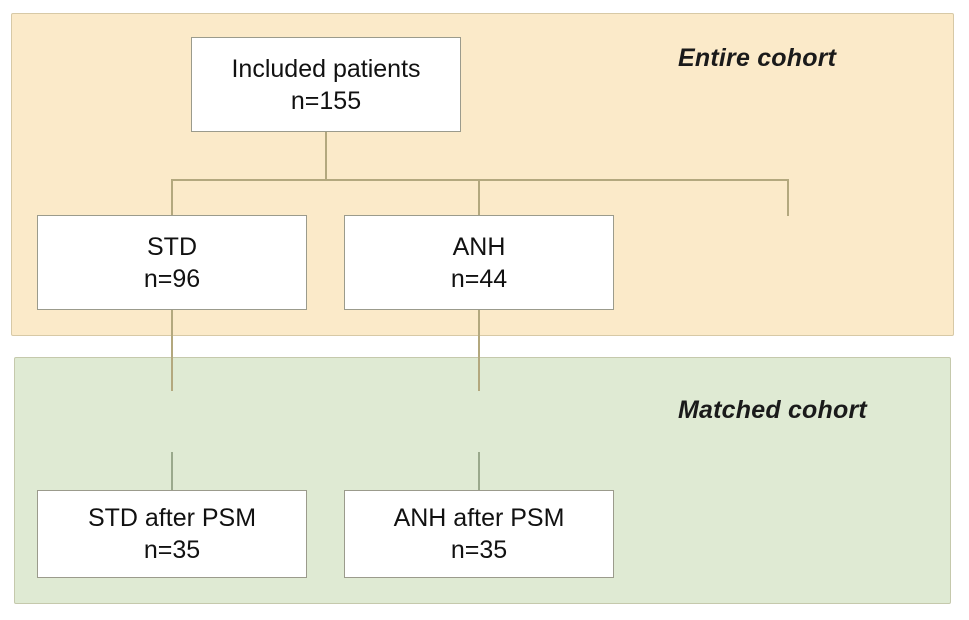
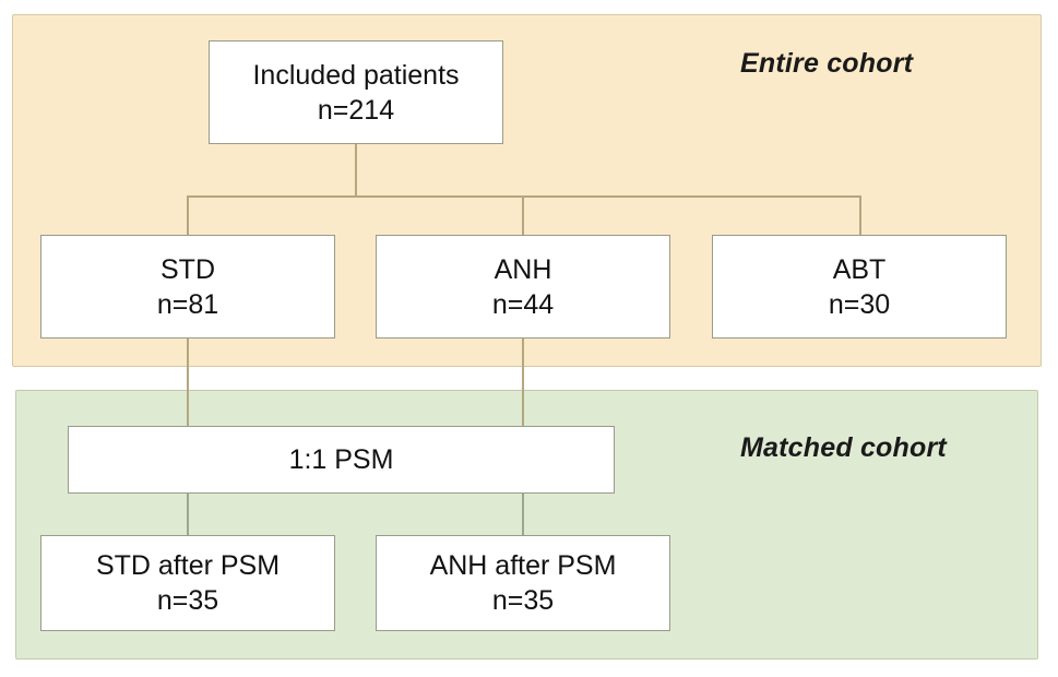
  Entire cohort
  Matched cohort
  Included patients
- n=155
+ n=214
  STD
- n=96
+ n=81
  ANH
  n=44
+ ABT
+ n=30
+ 1:1 PSM
  STD after PSM
  n=35
  ANH after PSM
  n=35
